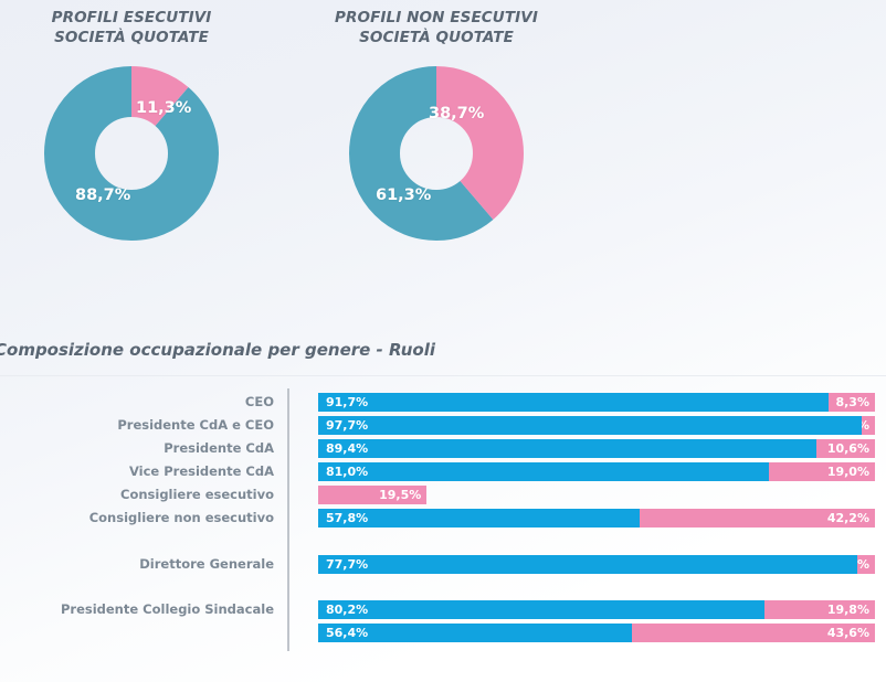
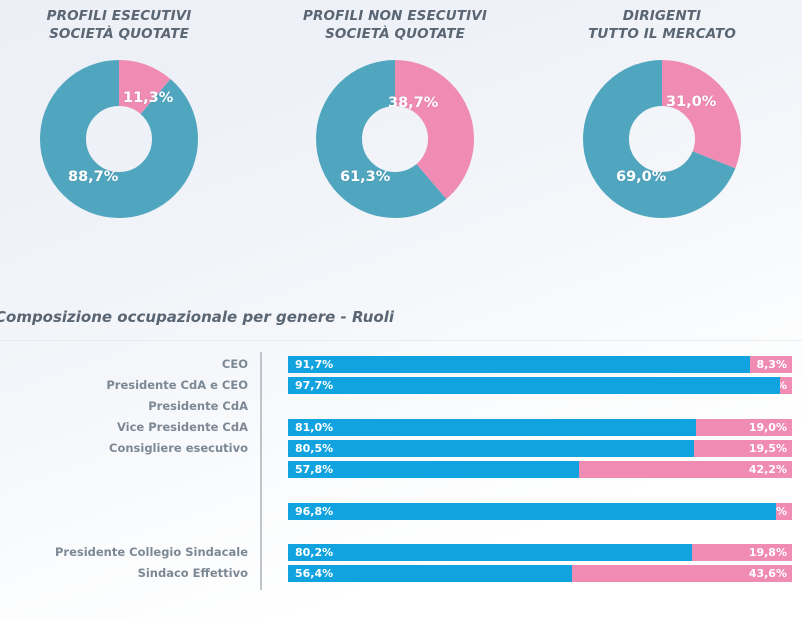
  PROFILI ESECUTIVI
  SOCIETÀ QUOTATE
  11,3%
  88,7%
  PROFILI NON ESECUTIVI
  SOCIETÀ QUOTATE
  38,7%
  61,3%
+ DIRIGENTI
+ TUTTO IL MERCATO
+ 31,0%
+ 69,0%
  Composizione occupazionale per genere - Ruoli
  CEO
  91,7%
  8,3%
  Presidente CdA e CEO
  97,7%
  Presidente CdA
- 89,4%
- 10,6%
  Vice Presidente CdA
  81,0%
  19,0%
  Consigliere esecutivo
+ 80,5%
  19,5%
- Consigliere non esecutivo
  57,8%
  42,2%
- Direttore Generale
- 77,7%
+ 96,8%
  Presidente Collegio Sindacale
  80,2%
  19,8%
+ Sindaco Effettivo
  56,4%
  43,6%
